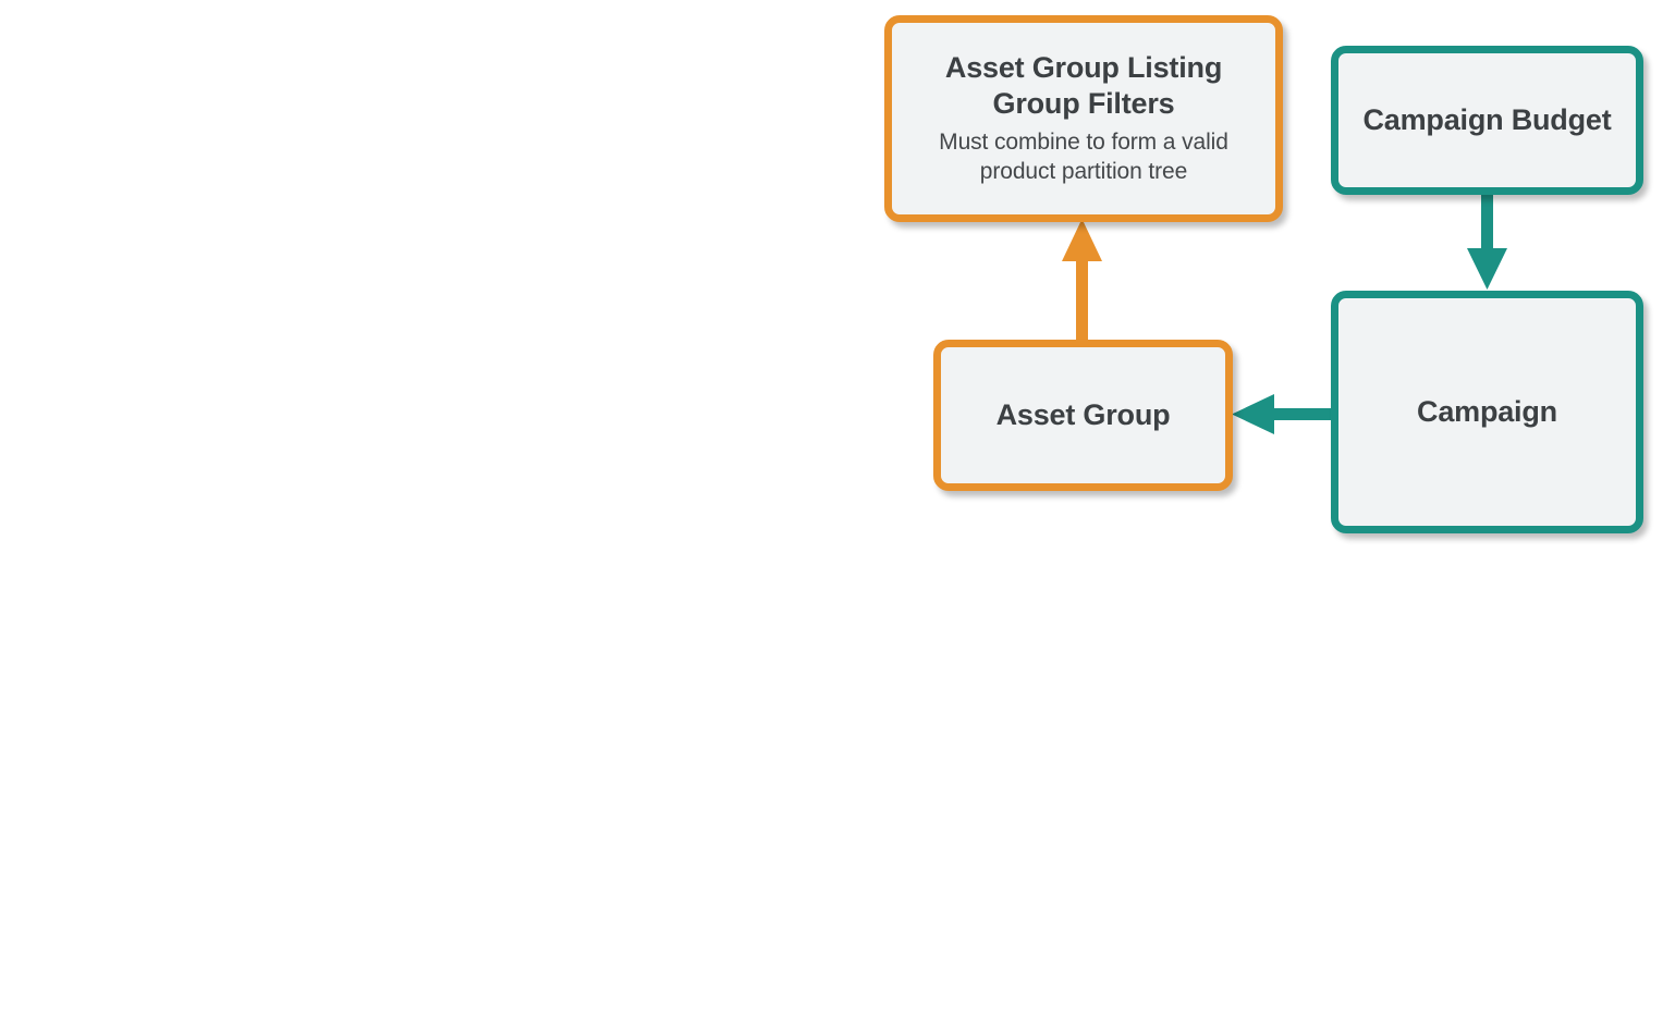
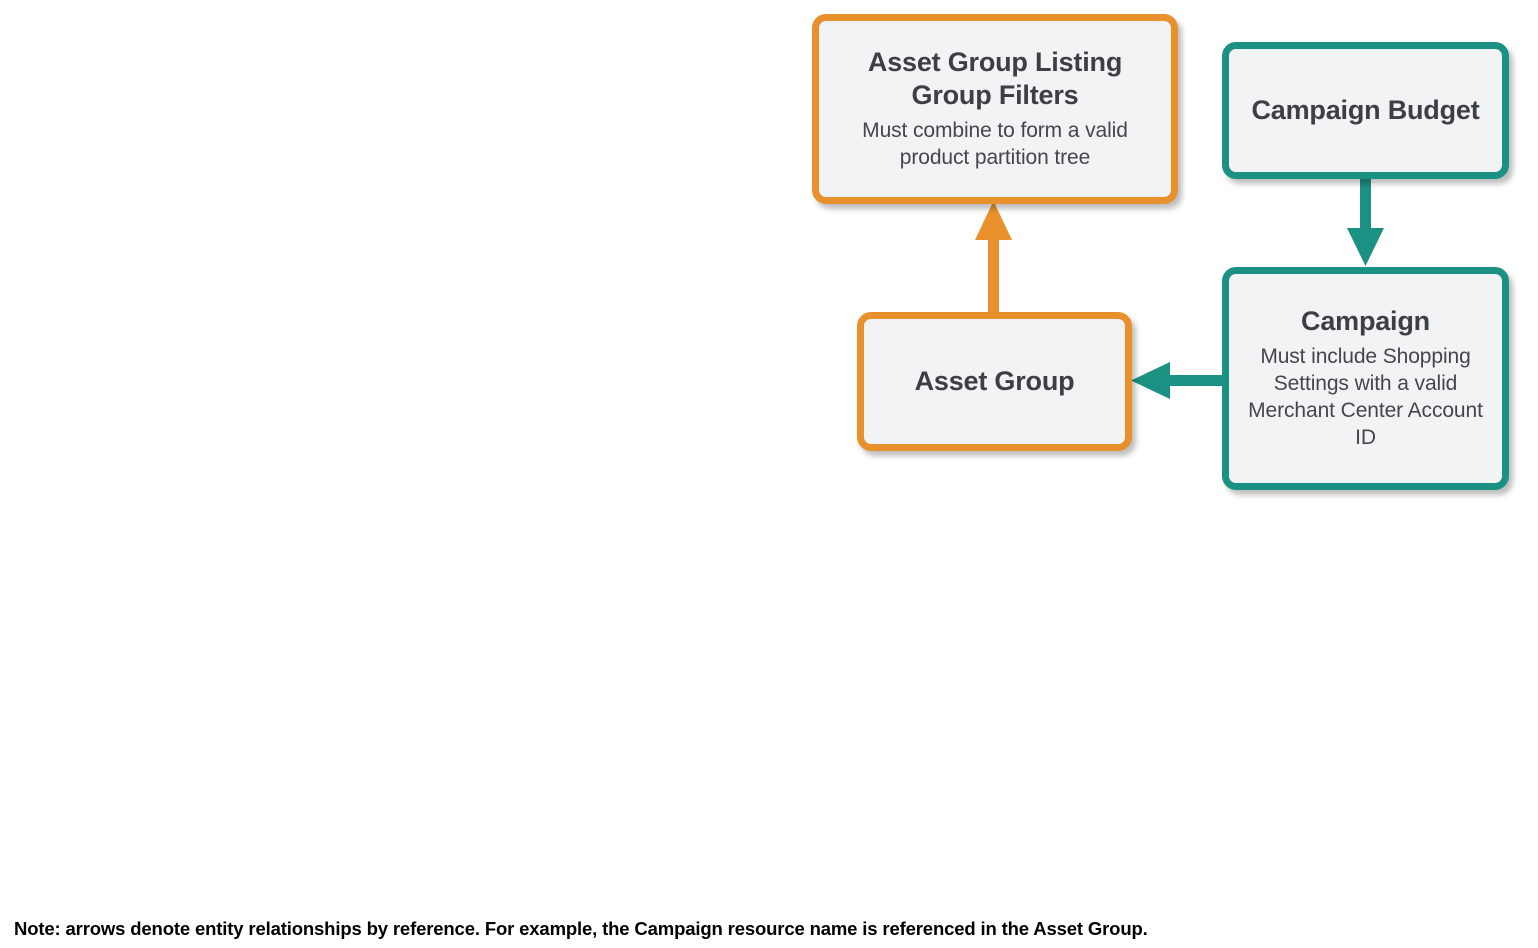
  Asset Group Listing Group Filters
  Must combine to form a valid product partition tree
  Campaign Budget
  Asset Group
  Campaign
+ Must include Shopping Settings with a valid Merchant Center Account ID
+ Note: arrows denote entity relationships by reference. For example, the Campaign resource name is referenced in the Asset Group.
